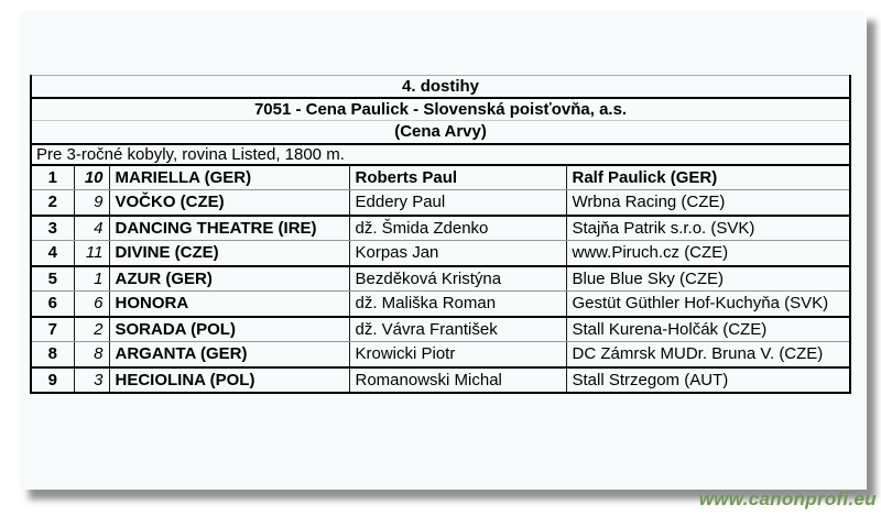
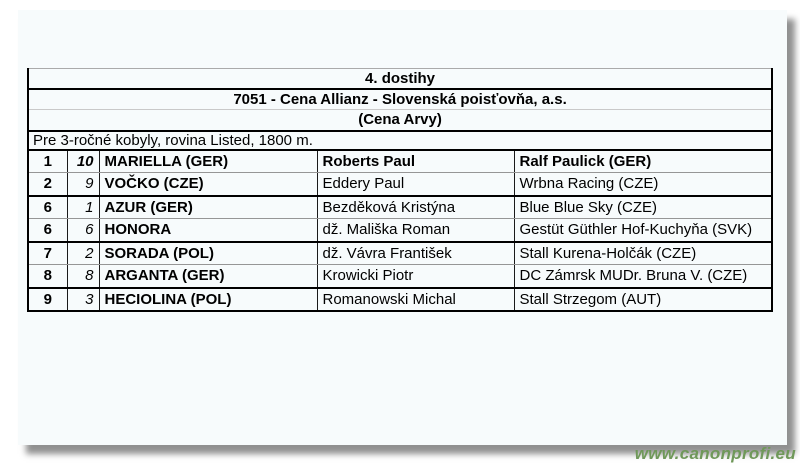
  4. dostihy
- 7051 - Cena Paulick - Slovenská poisťovňa, a.s.
+ 7051 - Cena Allianz - Slovenská poisťovňa, a.s.
  (Cena Arvy)
  Pre 3-ročné kobyly, rovina Listed, 1800 m.
  1	10	MARIELLA (GER)	Roberts Paul	Ralf Paulick (GER)
  2	9	VOČKO (CZE)	Eddery Paul	Wrbna Racing (CZE)
- 3	4	DANCING THEATRE (IRE)	dž. Šmida Zdenko	Stajňa Patrik s.r.o. (SVK)
- 4	11	DIVINE (CZE)	Korpas Jan	www.Piruch.cz (CZE)
- 5	1	AZUR (GER)	Bezděková Kristýna	Blue Blue Sky (CZE)
+ 6	1	AZUR (GER)	Bezděková Kristýna	Blue Blue Sky (CZE)
  6	6	HONORA	dž. Mališka Roman	Gestüt Güthler Hof-Kuchyňa (SVK)
  7	2	SORADA (POL)	dž. Vávra František	Stall Kurena-Holčák (CZE)
  8	8	ARGANTA (GER)	Krowicki Piotr	DC Zámrsk MUDr. Bruna V. (CZE)
  9	3	HECIOLINA (POL)	Romanowski Michal	Stall Strzegom (AUT)
  www.canonprofi.eu
